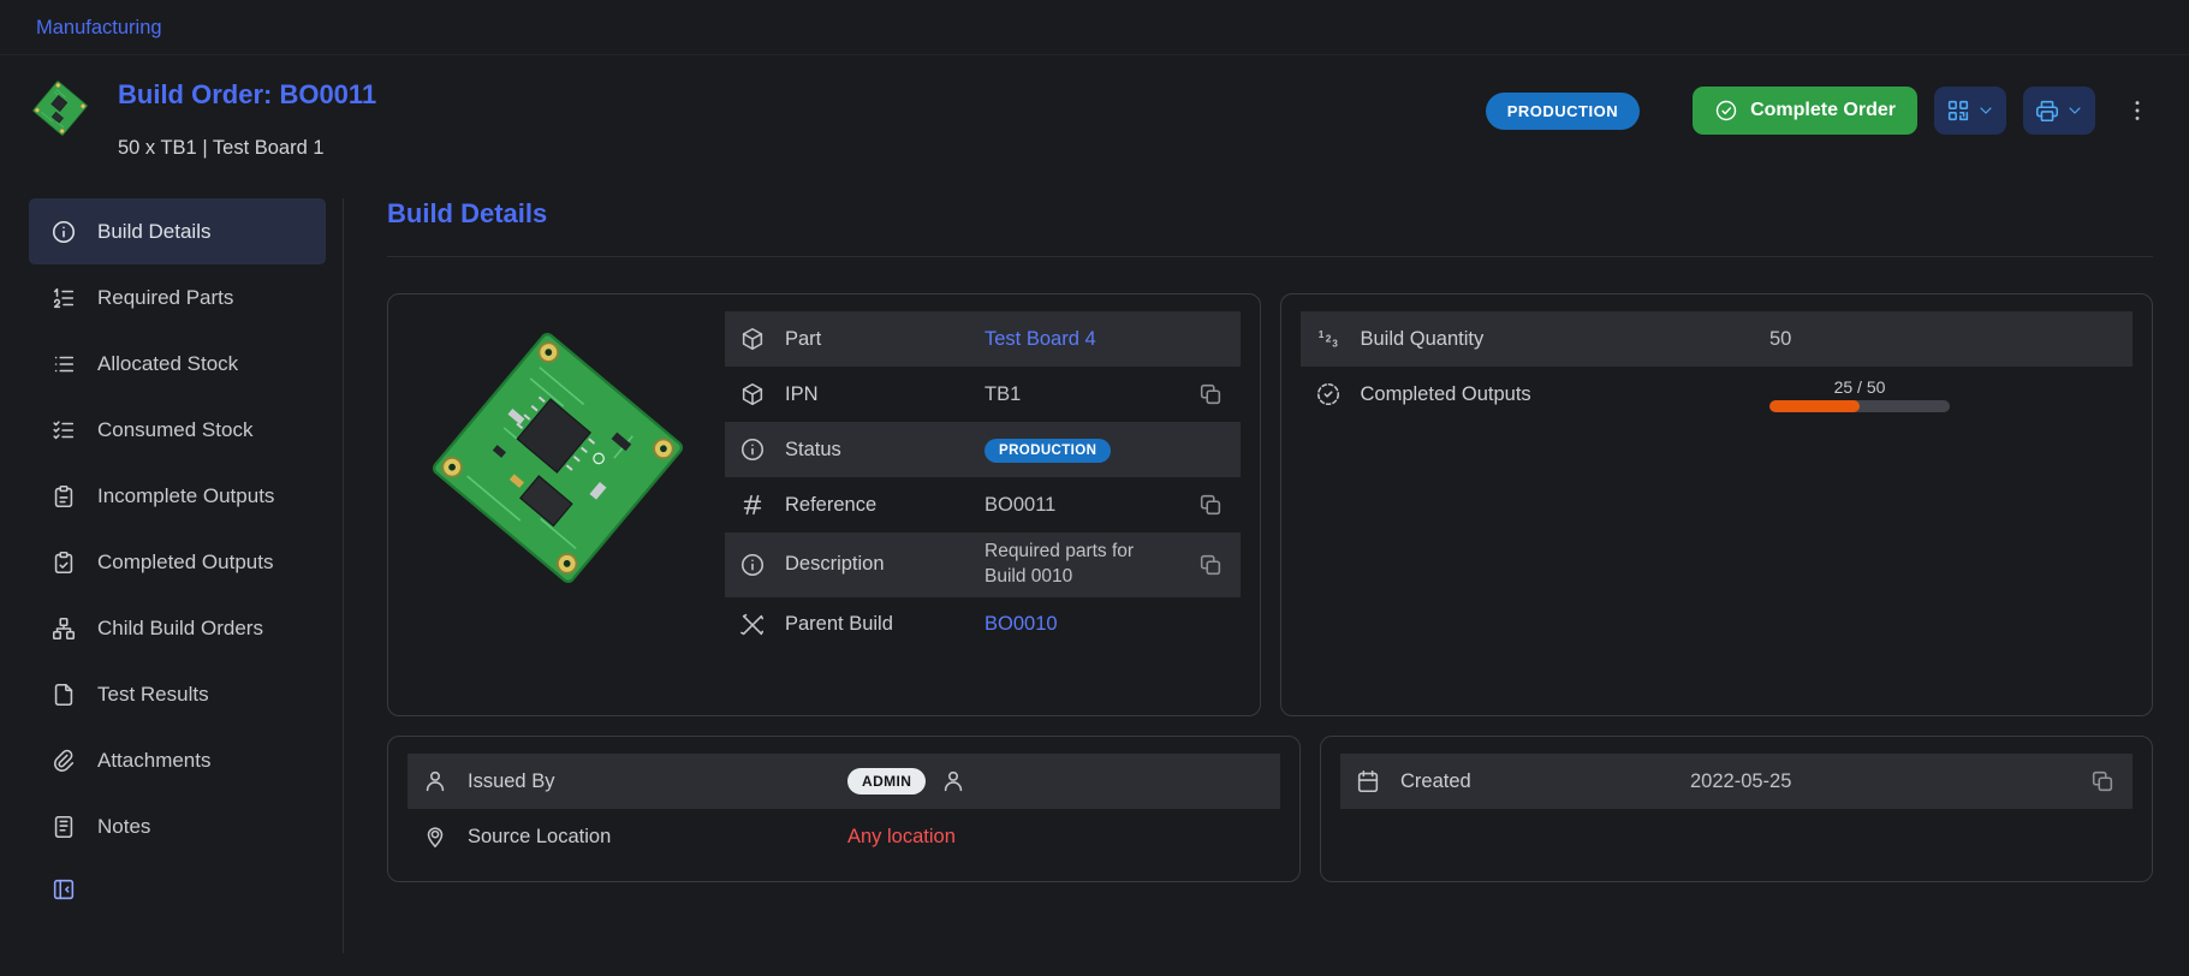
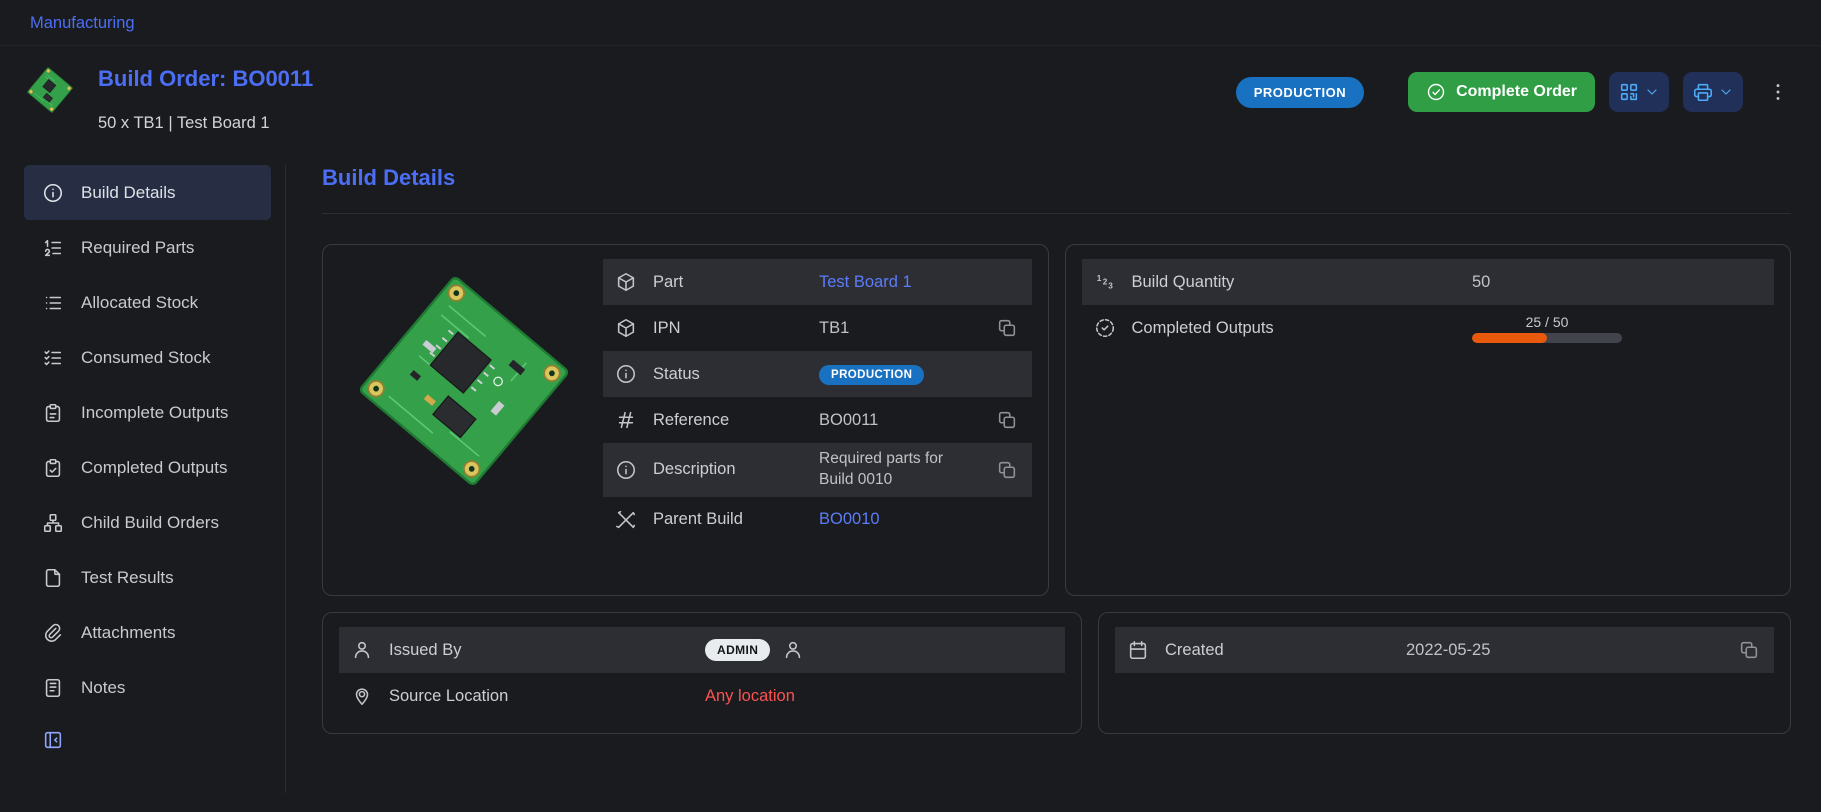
  Manufacturing
  Build Order: BO0011
  50 x TB1 | Test Board 1
  PRODUCTION
  Complete Order
  Build Details
  Required Parts
  Allocated Stock
  Consumed Stock
  Incomplete Outputs
  Completed Outputs
  Child Build Orders
  Test Results
  Attachments
  Notes
  Build Details
  Part
- Test Board 4
+ Test Board 1
  IPN
  TB1
  Status
  PRODUCTION
  Reference
  BO0011
  Description
  Required parts for Build 0010
  Parent Build
  BO0010
  1
  2
  3
  Build Quantity
  50
  Completed Outputs
  25 / 50
  Issued By
  ADMIN
  Source Location
  Any location
  Created
  2022-05-25
